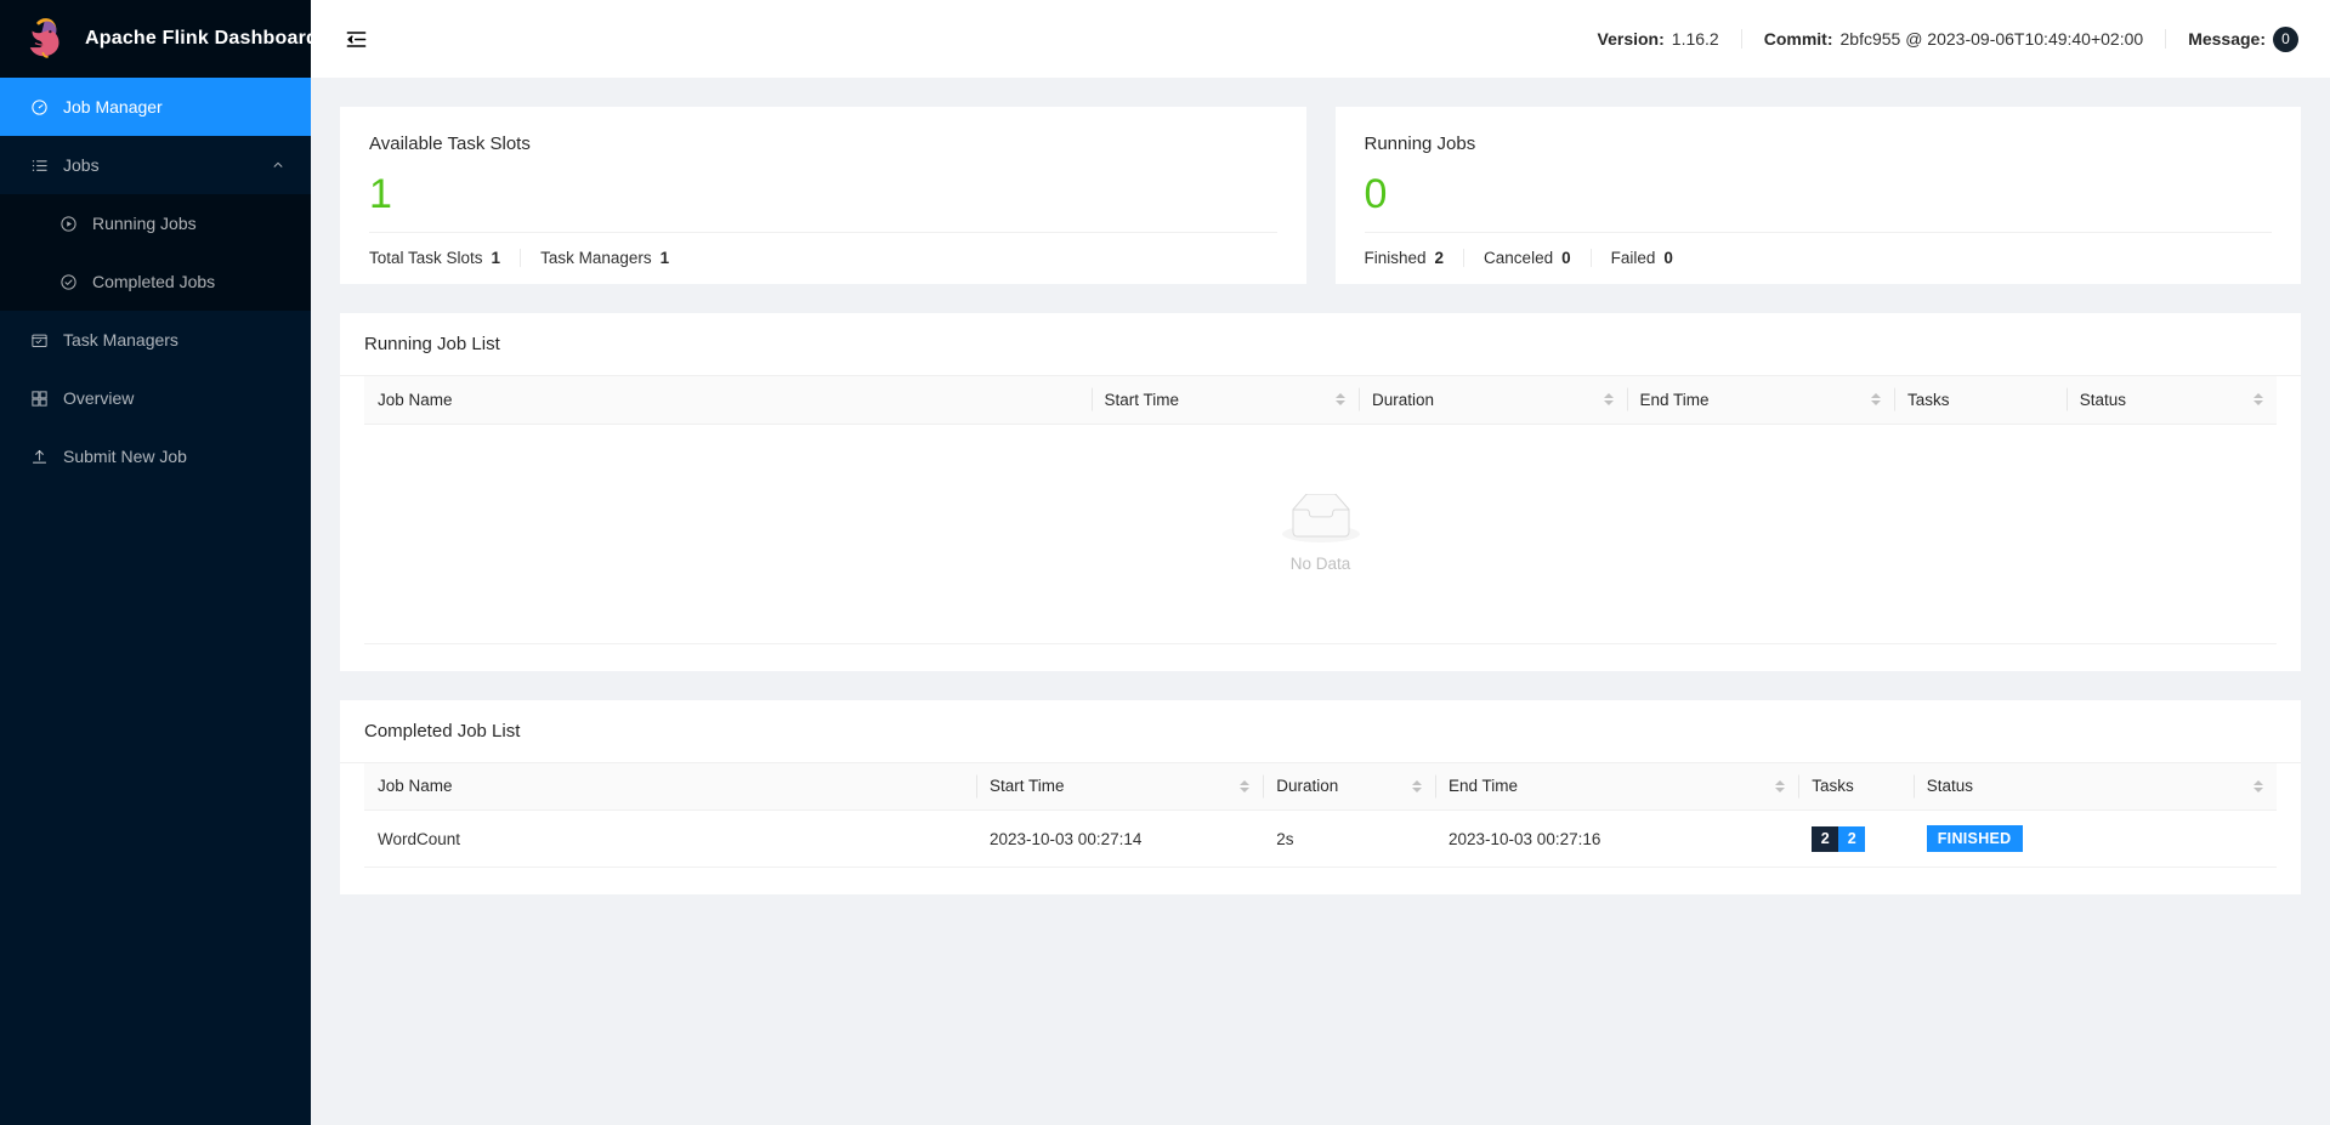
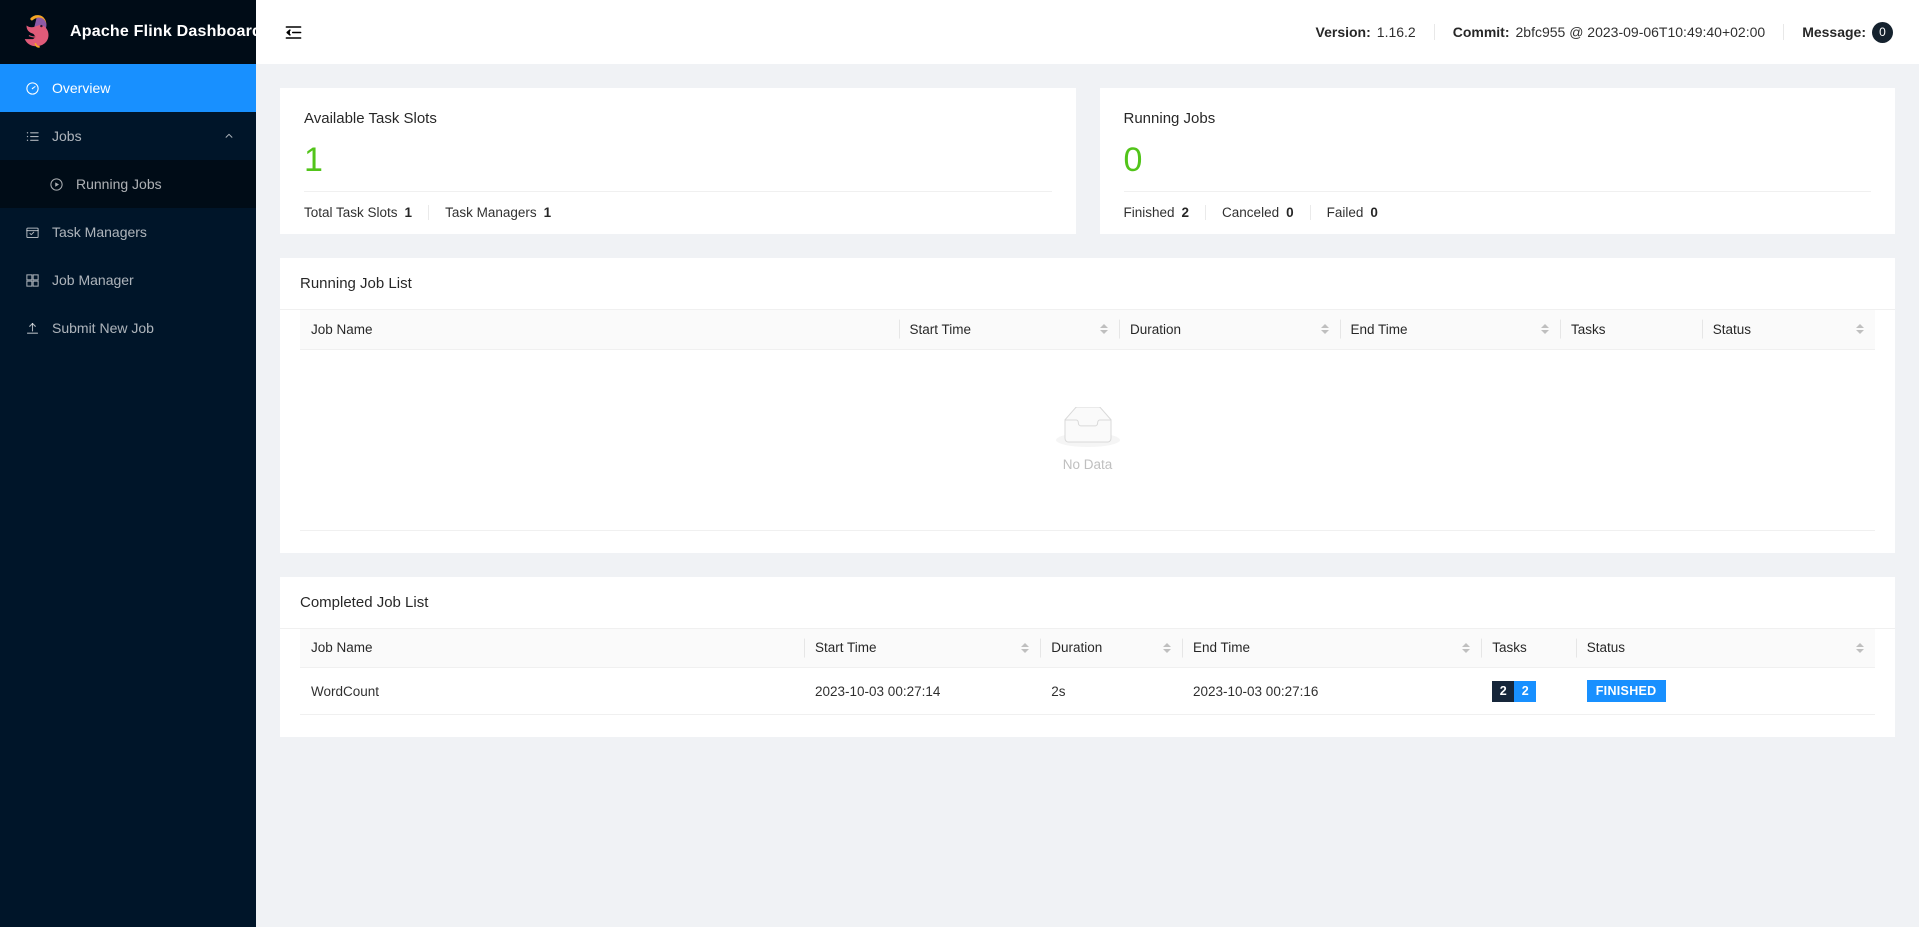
  Apache Flink Dashboar
- Job Manager
+ Overview
  Jobs
  Running Jobs
- Completed Jobs
  Task Managers
- Overview
+ Job Manager
  Submit New Job
  Version:
  1.16.2
  Commit:
  2bfc955 @ 2023-09-06T10:49:40+02:00
  Message:
  0
  Available Task Slots
  1
  Total Task Slots
  1
  Task Managers
  1
  Running Jobs
  0
  Finished
  2
  Canceled
  0
  Failed
  0
  Running Job List
  Job Name	Start Time	Duration	End Time	Tasks	Status
  No Data
  Completed Job List
  Job Name	Start Time	Duration	End Time	Tasks	Status
  WordCount	2023-10-03 00:27:14	2s	2023-10-03 00:27:16	2 2	FINISHED
